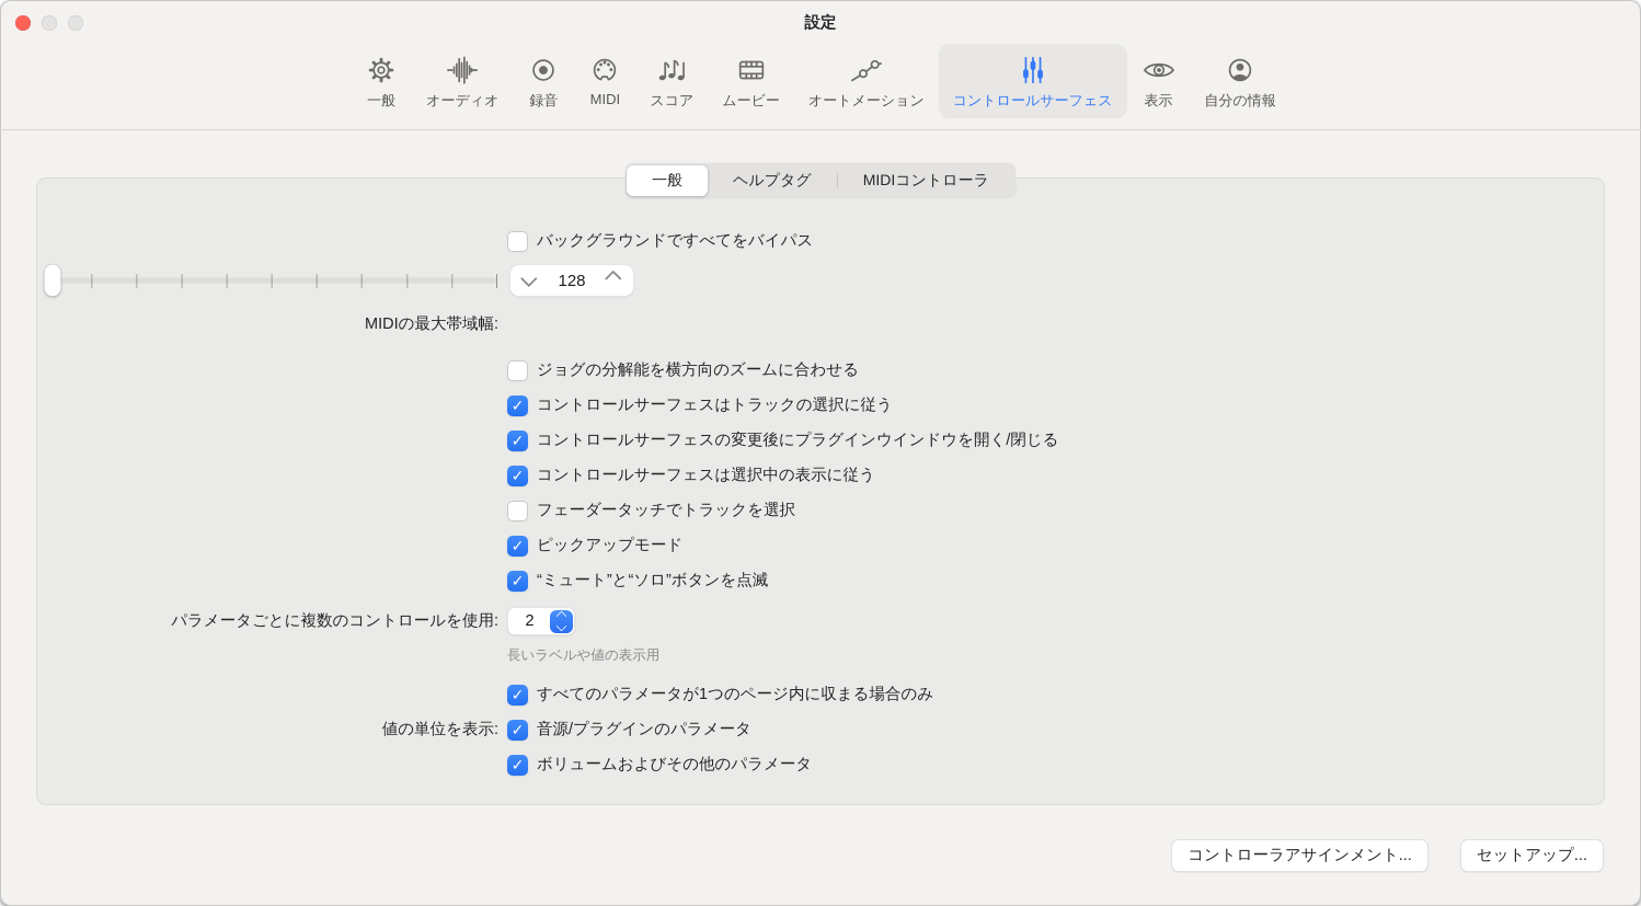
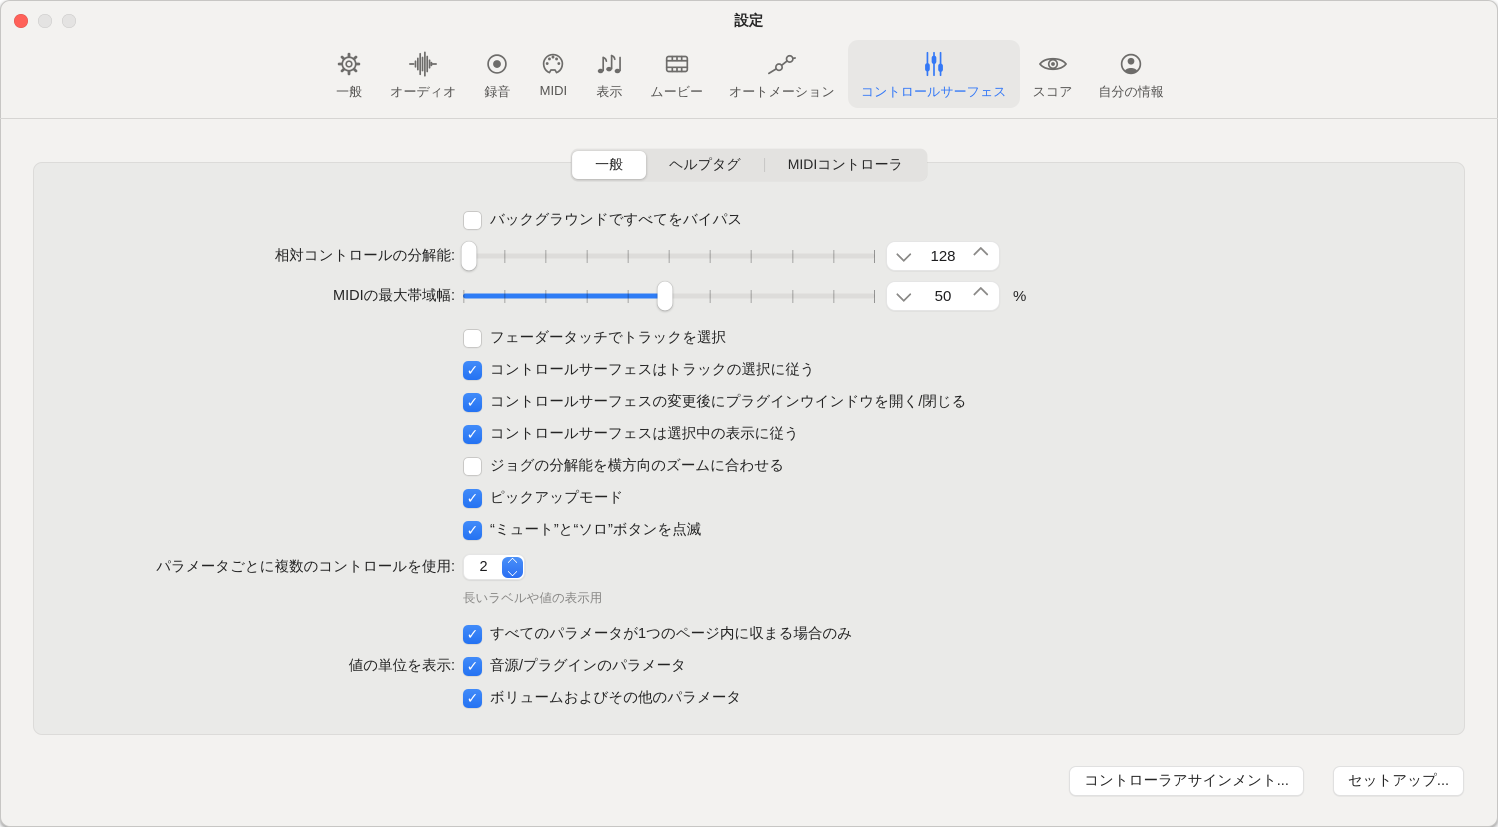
  設定
  一般
  オーディオ
  録音
  MIDI
- スコア
+ 表示
  ムービー
  オートメーション
  コントロールサーフェス
- 表示
+ スコア
  自分の情報
  一般
  ヘルプタグ
  MIDIコントローラ
  バックグラウンドですべてをバイパス
+ 相対コントロールの分解能:
  128
  MIDIの最大帯域幅:
+ 50
+ %
- ジョグの分解能を横方向のズームに合わせる
+ フェーダータッチでトラックを選択
  ✓
  コントロールサーフェスはトラックの選択に従う
  ✓
  コントロールサーフェスの変更後にプラグインウインドウを開く/閉じる
  ✓
  コントロールサーフェスは選択中の表示に従う
- フェーダータッチでトラックを選択
+ ジョグの分解能を横方向のズームに合わせる
  ✓
  ピックアップモード
  ✓
  “ミュート”と“ソロ”ボタンを点滅
  パラメータごとに複数のコントロールを使用:
  2
  長いラベルや値の表示用
  ✓
  すべてのパラメータが1つのページ内に収まる場合のみ
  値の単位を表示:
  ✓
  音源/プラグインのパラメータ
  ✓
  ボリュームおよびその他のパラメータ
  コントローラアサインメント...
  セットアップ...
